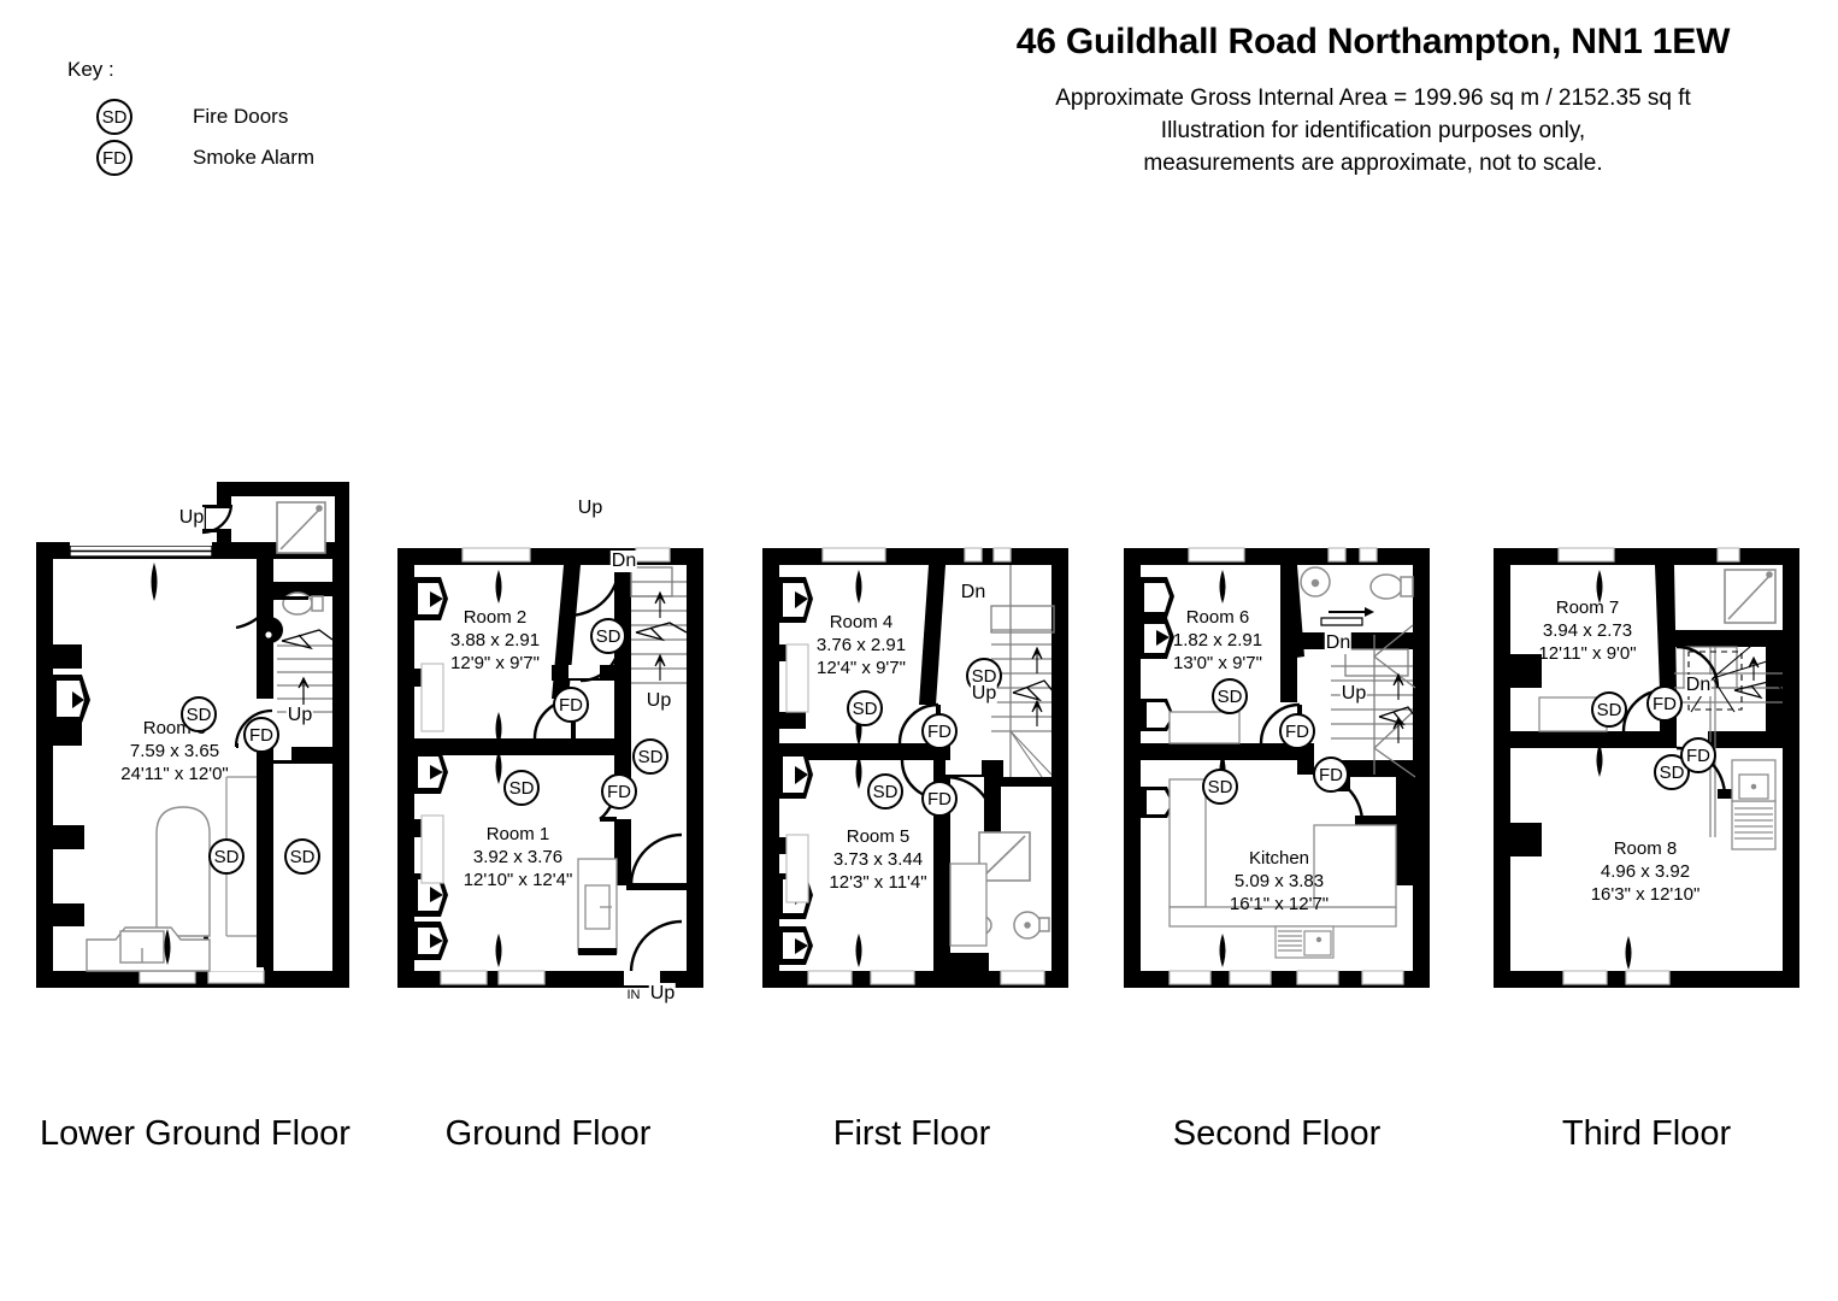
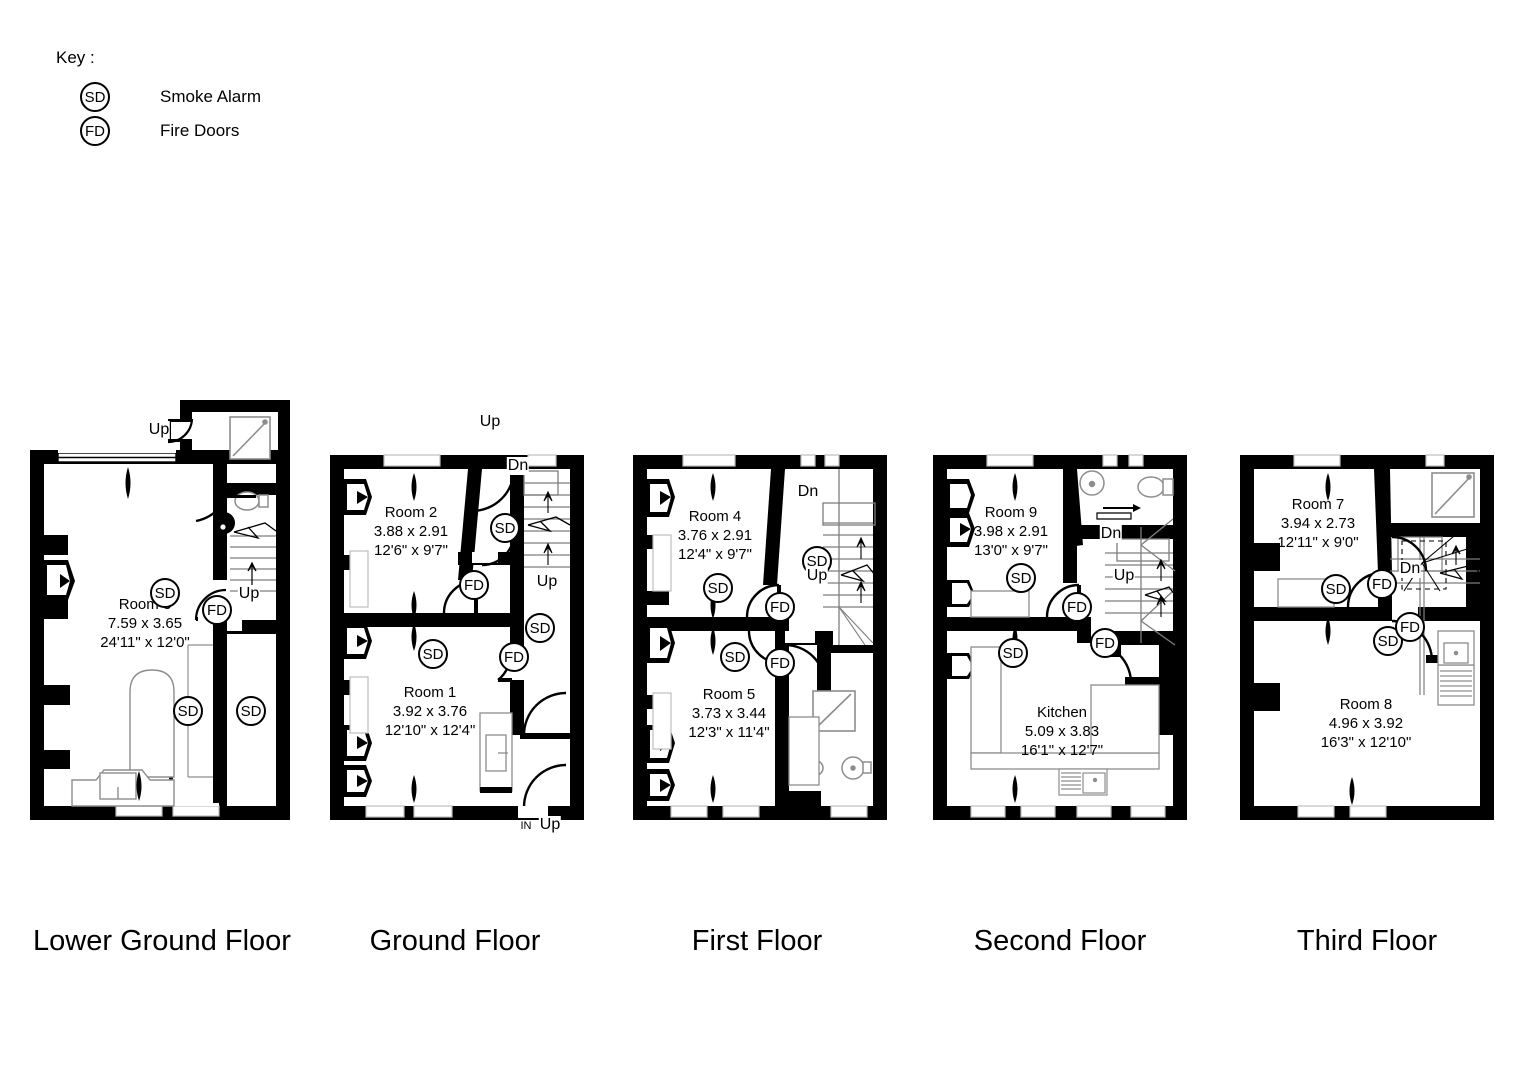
  Key :
  SD
- Fire Doors
+ Smoke Alarm
  FD
- Smoke Alarm
+ Fire Doors
- 46 Guildhall Road Northampton, NN1 1EW
- Approximate Gross Internal Area = 199.96 sq m / 2152.35 sq ft
- Illustration for identification purposes only,
- measurements are approximate, not to scale.
  Room
  7.59 x 3.65
  24'11" x 12'0"
  SD
  SD
  SD
  FD
  Up
  Up
  Room 2
  3.88 x 2.91
- 12'9" x 9'7"
+ 12'6" x 9'7"
  Room 1
  3.92 x 3.76
  12'10" x 12'4"
  SD
  SD
  SD
  FD
  FD
  Up
  Dn
  Up
  IN
  Up
  Room 4
  3.76 x 2.91
  12'4" x 9'7"
  Room 5
  3.73 x 3.44
  12'3" x 11'4"
  SD
  SD
  SD
  FD
  FD
  Dn
  Up
- Room 6
+ Room 9
- 1.82 x 2.91
+ 3.98 x 2.91
  13'0" x 9'7"
  Kitchen
  5.09 x 3.83
  16'1" x 12'7"
  SD
  SD
  FD
  FD
  Dn
  Up
  Room 7
  3.94 x 2.73
  12'11" x 9'0"
  Room 8
  4.96 x 3.92
  16'3" x 12'10"
  SD
  SD
  FD
  FD
  Dn
  Lower Ground Floor
  Ground Floor
  First Floor
  Second Floor
  Third Floor
